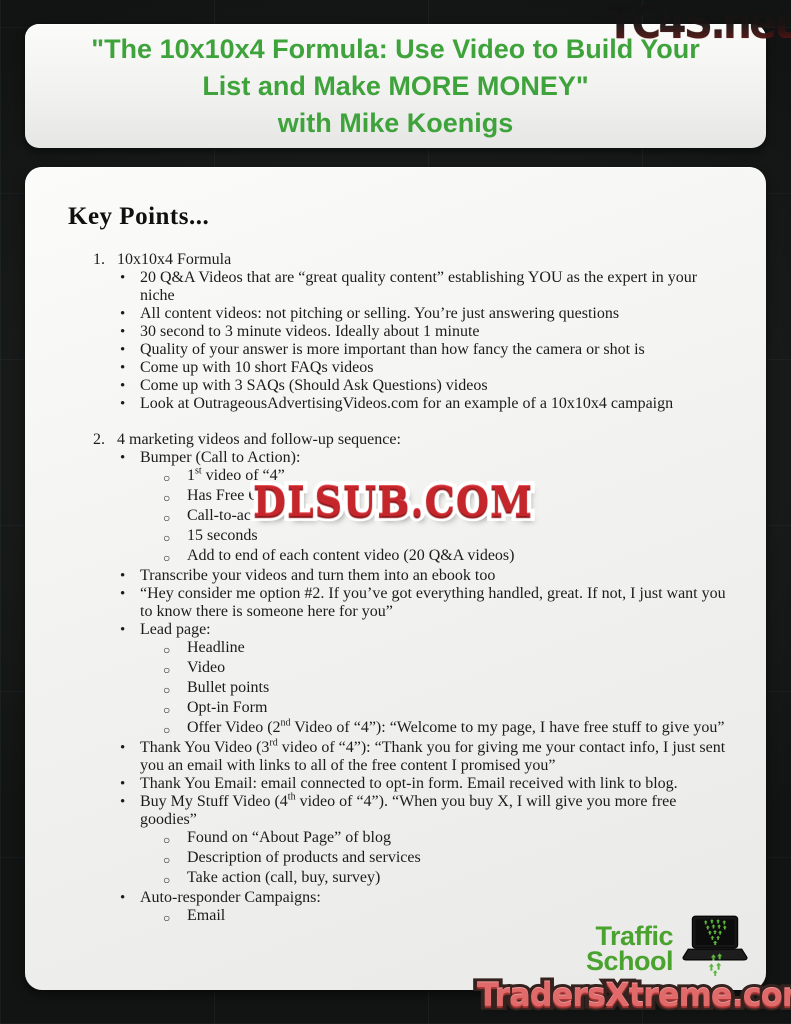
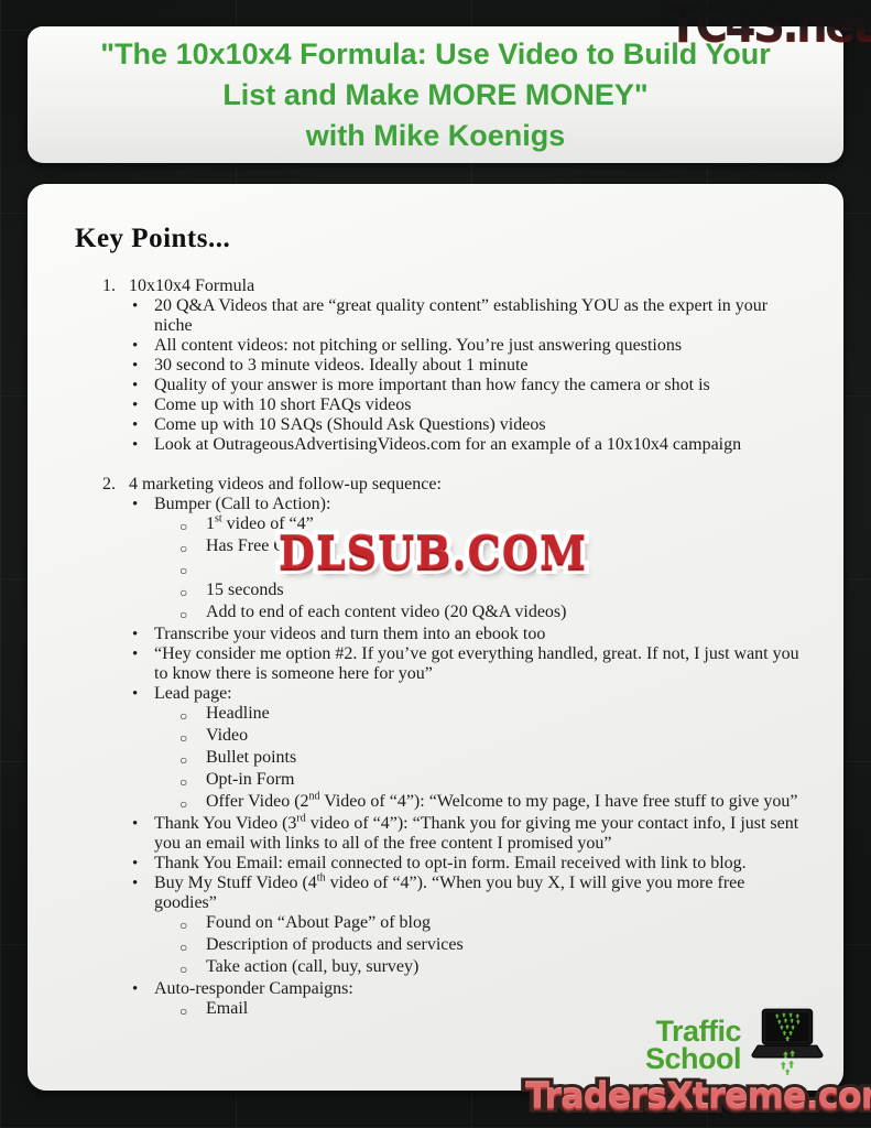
  TC4S.net
  "The 10x10x4 Formula: Use Video to Bu
  List and Make MORE MONEY"
  with Mike Koenigs
  Key Points...
  1.
  10x10x4 Formula
  •
  20 Q&A Videos that are “great quality content” establishing YOU as the expert in your niche
  •
  All content videos: not pitching or selling. You’re just answering questions
  •
  30 second to 3 minute videos. Ideally about 1 minute
  •
  Quality of your answer is more important than how fancy the camera or shot is
  •
  Come up with 10 short FAQs videos
  •
- Come up with 3 SAQs (Should Ask Questions) videos
+ Come up with 10 SAQs (Should Ask Questions) videos
  •
  Look at OutrageousAdvertisingVideos.com for an example of a 10x10x4 campaign
  2.
  4 marketing videos and follow-up sequence:
  •
  Bumper (Call to Action):
  ○
  1st video of “4”
  ○
  Has Free Off
  ○
- Call-to-act
  ○
  15 seconds
  ○
  Add to end of each content video (20 Q&A videos)
  •
  Transcribe your videos and turn them into an ebook too
  •
  “Hey consider me option #2. If you’ve got everything handled, great. If not, I just want you to know there is someone here for you”
  •
  Lead page:
  ○
  Headline
  ○
  Video
  ○
  Bullet points
  ○
  Opt-in Form
  ○
  Offer Video (2nd Video of “4”): “Welcome to my page, I have free stuff to give you”
  •
  Thank You Video (3rd video of “4”): “Thank you for giving me your contact info, I just sent you an email with links to all of the free content I promised you”
  •
  Thank You Email: email connected to opt-in form. Email received with link to blog.
  •
  Buy My Stuff Video (4th video of “4”). “When you buy X, I will give you more free goodies”
  ○
  Found on “About Page” of blog
  ○
  Description of products and services
  ○
  Take action (call, buy, survey)
  •
  Auto-responder Campaigns:
  ○
  Email
  Traffic
  School
  DLSUB.COM
  TradersXtreme.co
